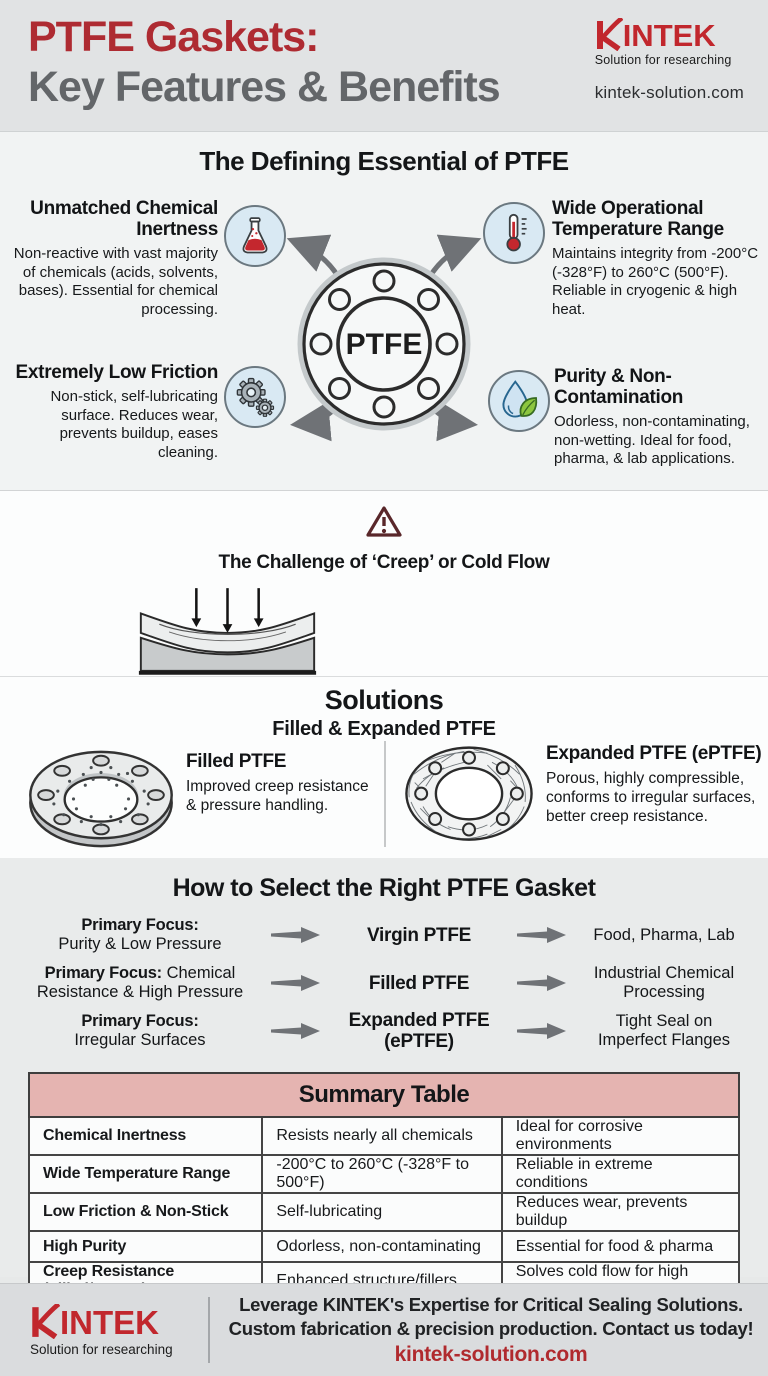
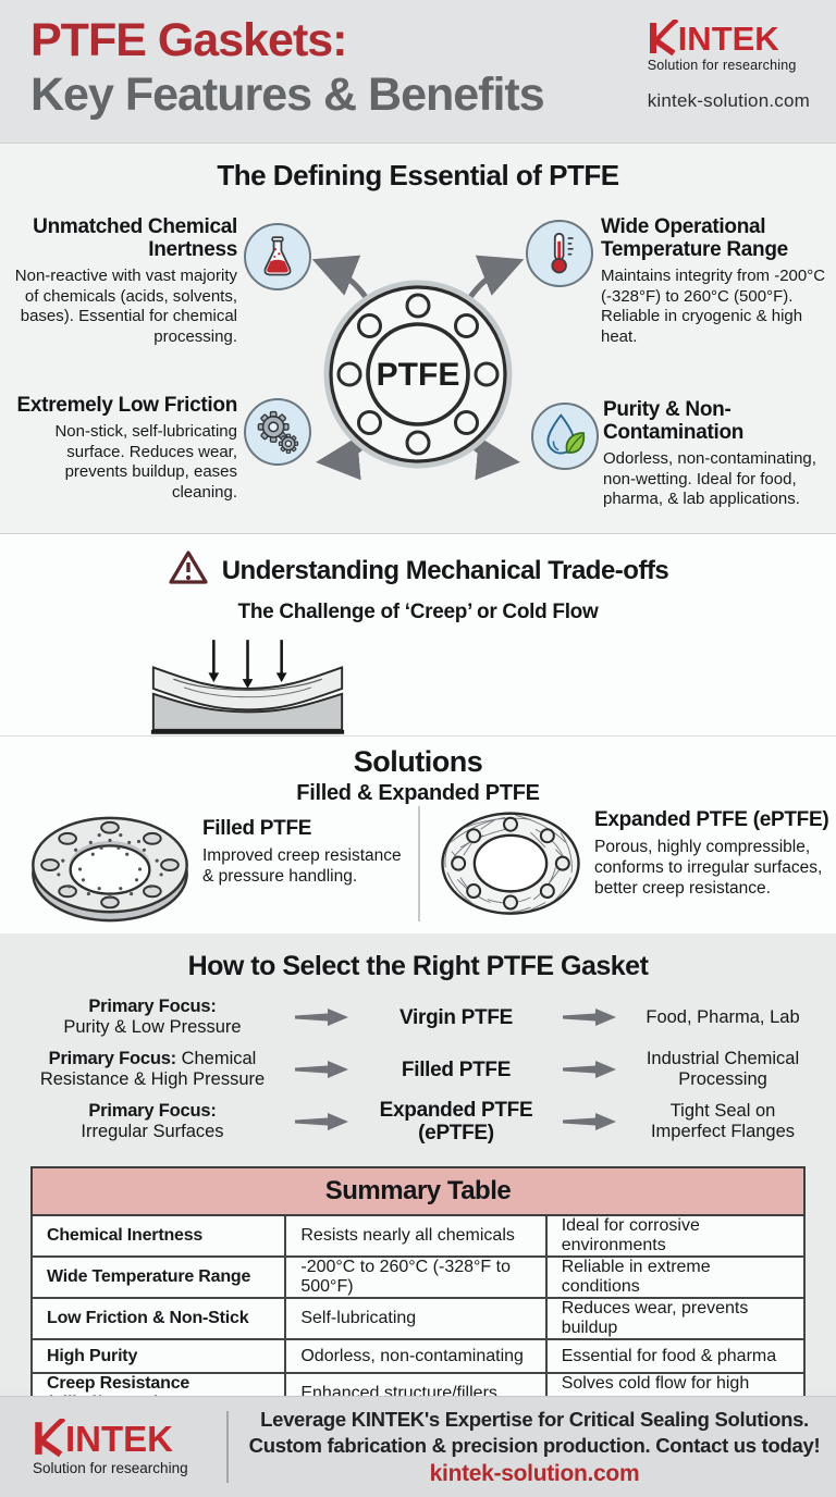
  PTFE Gaskets:
  Key Features & Benefits
  INTEK
  Solution for researching
  kintek-solution.com
  PTFE
  The Defining Essential of PTFE
  Unmatched Chemical Inertness
  Non-reactive with vast majority of chemicals (acids, solvents, bases). Essential for chemical processing.
  Wide Operational Temperature Range
  Maintains integrity from -200°C (-328°F) to 260°C (500°F). Reliable in cryogenic & high heat.
  Extremely Low Friction
  Non-stick, self-lubricating surface. Reduces wear, prevents buildup, eases cleaning.
  Purity & Non-Contamination
  Odorless, non-contaminating, non-wetting. Ideal for food, pharma, & lab applications.
+ Understanding Mechanical Trade-offs
  The Challenge of ‘Creep’ or Cold Flow
  Solutions
  Filled & Expanded PTFE
  Filled PTFE
  Improved creep resistance & pressure handling.
  Expanded PTFE (ePTFE)
  Porous, highly compressible, conforms to irregular surfaces, better creep resistance.
  How to Select the Right PTFE Gasket
  Primary Focus:
  Purity & Low Pressure
  Virgin PTFE
  Food, Pharma, Lab
  Primary Focus: Chemical
  Resistance & High Pressure
  Filled PTFE
  Industrial Chemical Processing
  Primary Focus:
  Irregular Surfaces
  Expanded PTFE (ePTFE)
  Tight Seal on Imperfect Flanges
  Summary Table
  Chemical Inertness	Resists nearly all chemicals	Ideal for corrosive environments
  Wide Temperature Range	-200°C to 260°C (-328°F to 500°F)	Reliable in extreme conditions
  Low Friction & Non-Stick	Self-lubricating	Reduces wear, prevents buildup
  High Purity	Odorless, non-contaminating	Essential for food & pharma
  Creep Resistance	Enhanced structure/fillers	Solves cold flow for high
  INTEK
  Solution for researching
  Leverage KINTEK's Expertise for Critical Sealing Solutions.
  Custom fabrication & precision production. Contact us today!
  kintek-solution.com
